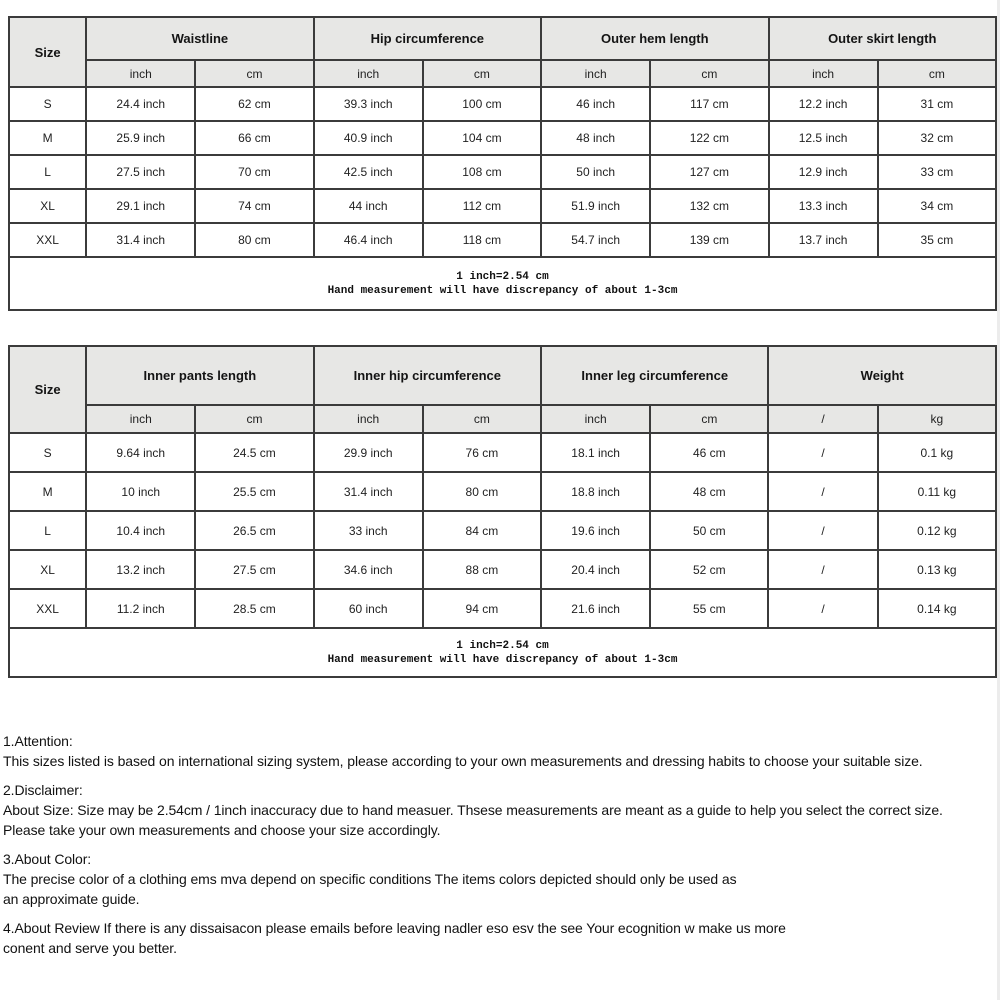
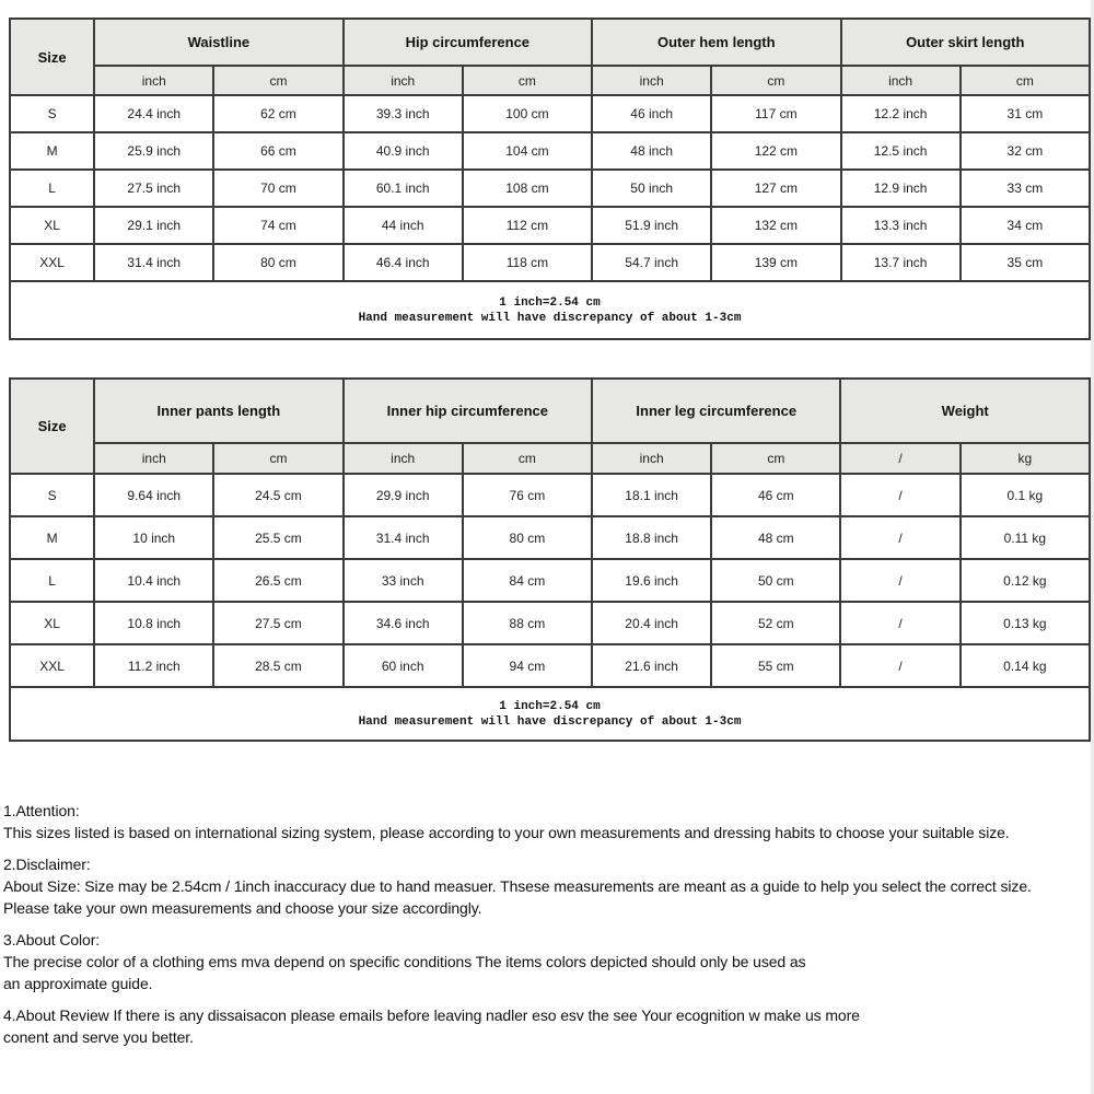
  Size	Waistline	Hip circumference	Outer hem length	Outer skirt length
  inch	cm	inch	cm	inch	cm	inch	cm
  S	24.4 inch	62 cm	39.3 inch	100 cm	46 inch	117 cm	12.2 inch	31 cm
  M	25.9 inch	66 cm	40.9 inch	104 cm	48 inch	122 cm	12.5 inch	32 cm
- L	27.5 inch	70 cm	42.5 inch	108 cm	50 inch	127 cm	12.9 inch	33 cm
+ L	27.5 inch	70 cm	60.1 inch	108 cm	50 inch	127 cm	12.9 inch	33 cm
  XL	29.1 inch	74 cm	44 inch	112 cm	51.9 inch	132 cm	13.3 inch	34 cm
  XXL	31.4 inch	80 cm	46.4 inch	118 cm	54.7 inch	139 cm	13.7 inch	35 cm
  1 inch=2.54 cmHand measurement will have discrepancy of about 1-3cm
  Size	Inner pants length	Inner hip circumference	Inner leg circumference	Weight
  inch	cm	inch	cm	inch	cm	/	kg
  S	9.64 inch	24.5 cm	29.9 inch	76 cm	18.1 inch	46 cm	/	0.1 kg
  M	10 inch	25.5 cm	31.4 inch	80 cm	18.8 inch	48 cm	/	0.11 kg
  L	10.4 inch	26.5 cm	33 inch	84 cm	19.6 inch	50 cm	/	0.12 kg
- XL	13.2 inch	27.5 cm	34.6 inch	88 cm	20.4 inch	52 cm	/	0.13 kg
+ XL	10.8 inch	27.5 cm	34.6 inch	88 cm	20.4 inch	52 cm	/	0.13 kg
  XXL	11.2 inch	28.5 cm	60 inch	94 cm	21.6 inch	55 cm	/	0.14 kg
  1 inch=2.54 cmHand measurement will have discrepancy of about 1-3cm
  1.Attention:
  This sizes listed is based on international sizing system, please according to your own measurements and dressing habits to choose your suitable size.
  2.Disclaimer:
  About Size: Size may be 2.54cm / 1inch inaccuracy due to hand measuer. Thsese measurements are meant as a guide to help you select the correct size.
  Please take your own measurements and choose your size accordingly.
  3.About Color:
  The precise color of a clothing ems mva depend on specific conditions The items colors depicted should only be used as
  an approximate guide.
  4.About Review If there is any dissaisacon please emails before leaving nadler eso esv the see Your ecognition w make us more
  conent and serve you better.
